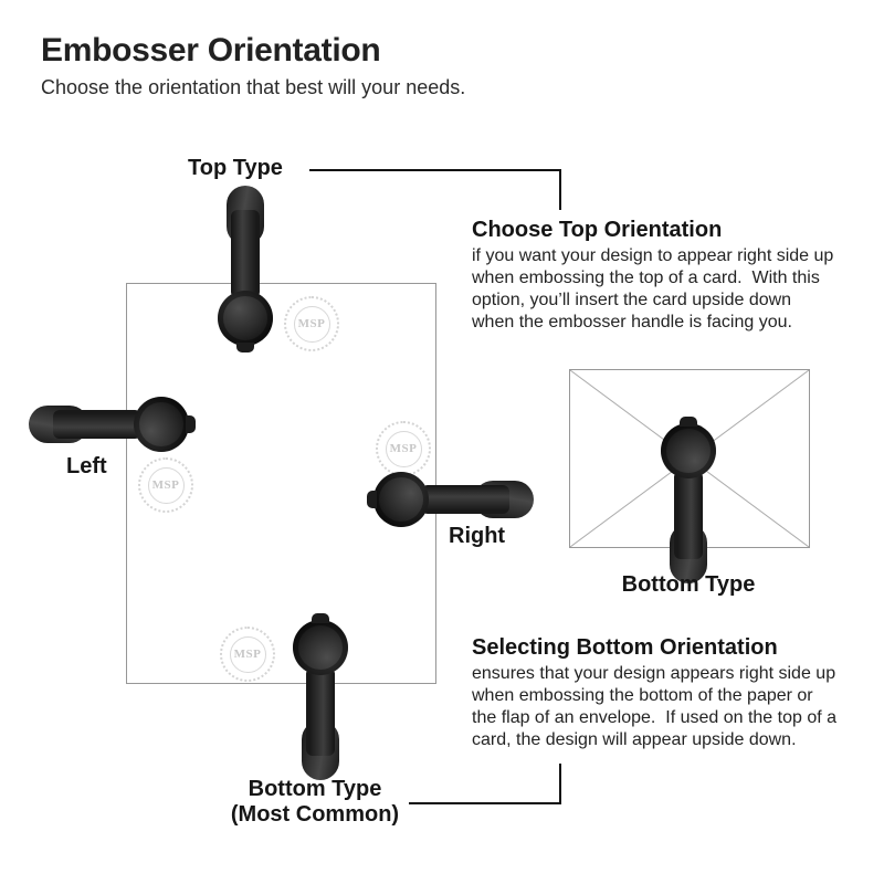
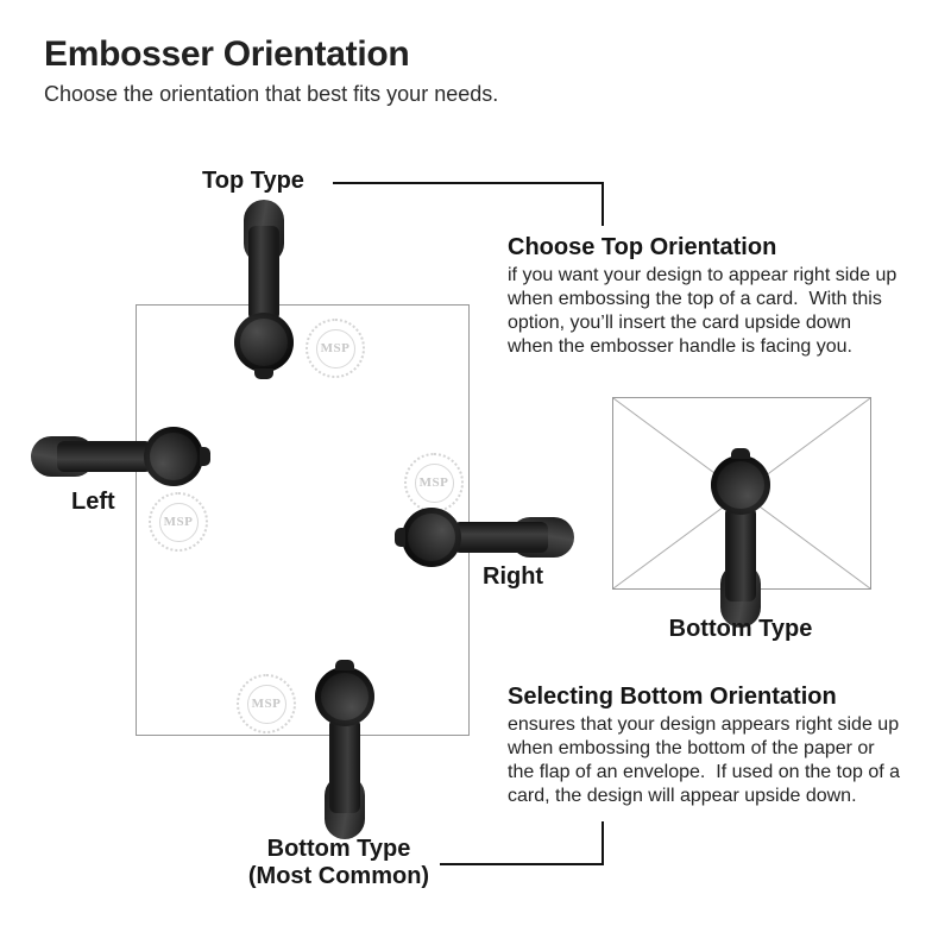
  Embosser Orientation
- Choose the orientation that best will your needs.
+ Choose the orientation that best fits your needs.
  MSP
  MSP
  MSP
  MSP
  Top Type
  Left
  Right
  Bottom Type
  (Most Common)
  Bottom Type
  Choose Top Orientation
  if you want your design to appear right side up
  when embossing the top of a card. With this
  option, you’ll insert the card upside down
  when the embosser handle is facing you.
  Selecting Bottom Orientation
  ensures that your design appears right side up
  when embossing the bottom of the paper or
  the flap of an envelope. If used on the top of a
  card, the design will appear upside down.
